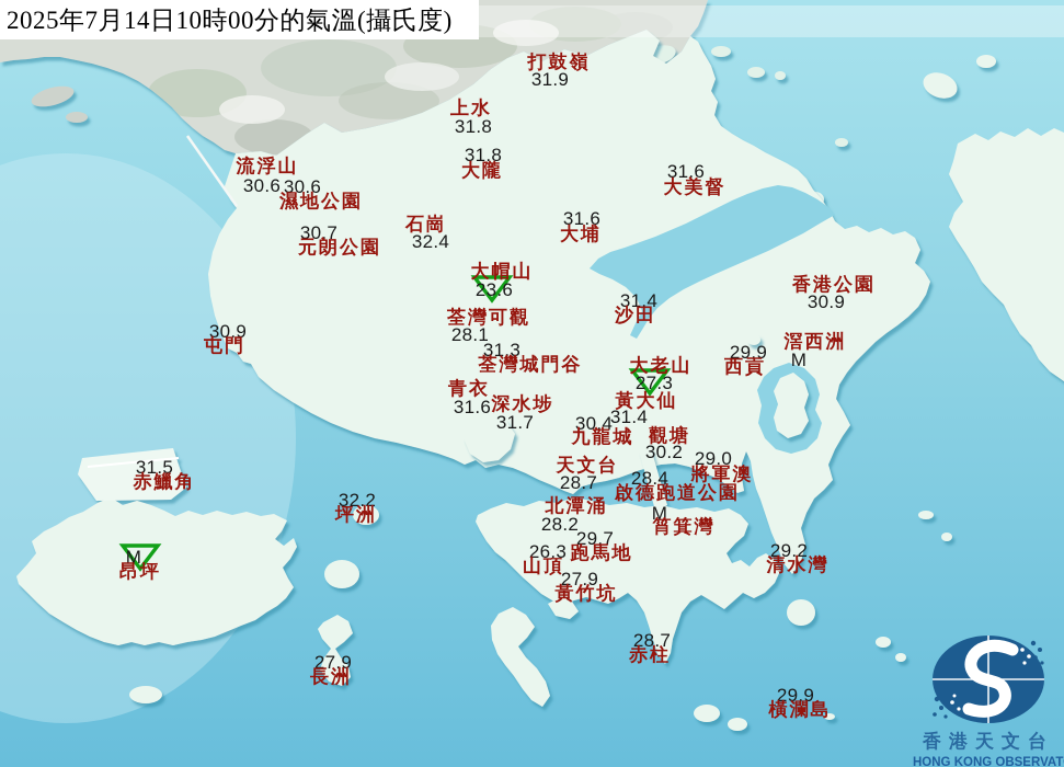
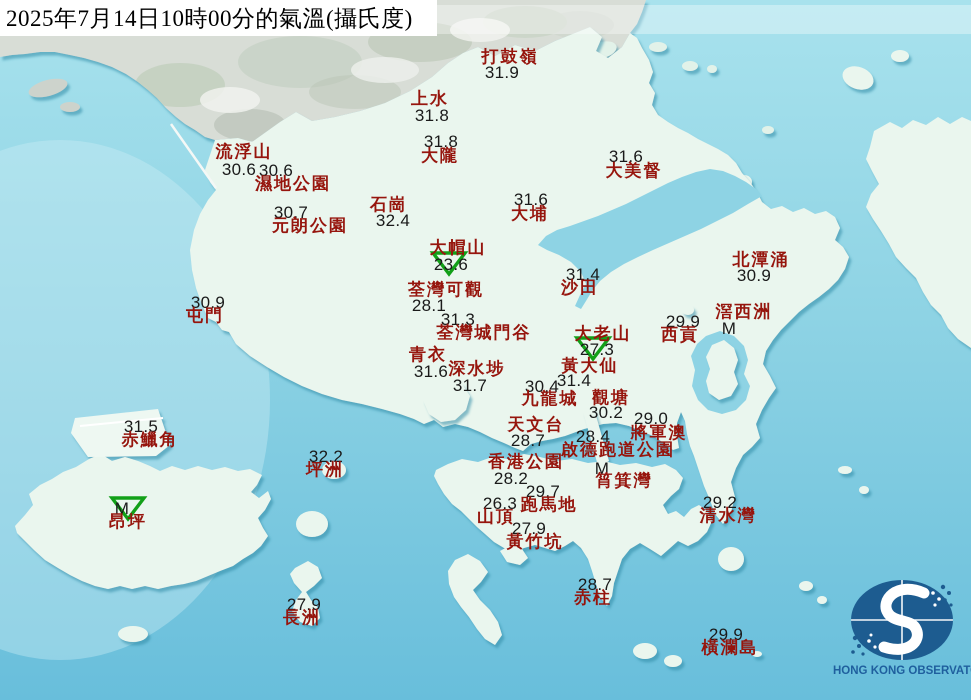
  31.9
  打鼓嶺
  31.8
  上水
  31.8
  大隴
  30.6
  流浮山
  30.6
  濕地公園
  30.7
  元朗公園
  32.4
  石崗
  31.6
  大美督
  31.6
  大埔
  23.6
  大帽山
  31.4
  沙田
  30.9
- 香港公園
+ 北潭涌
  28.1
  荃灣可觀
  30.9
  屯門
  31.3
  荃灣城門谷
  M
  滘西洲
  29.9
  西貢
  27.3
  大老山
  31.6
  青衣
  31.4
  黃大仙
  31.7
  深水埗
  30.4
  九龍城
  30.2
  觀塘
  29.0
  將軍澳
  28.7
  天文台
  28.4
  啟德跑道公園
  28.2
- 北潭涌
+ 香港公園
  M
  筲箕灣
  31.5
  赤鱲角
  32.2
  坪洲
  M
  昂坪
  26.3
  山頂
  29.7
  跑馬地
  27.9
  黃竹坑
  29.2
  清水灣
  27.9
  長洲
  28.7
  赤柱
  29.9
  橫瀾島
  2025年7月14日10時00分的氣溫(攝氏度)
- 香港天文台
  HONG KONG OBSERVAT
